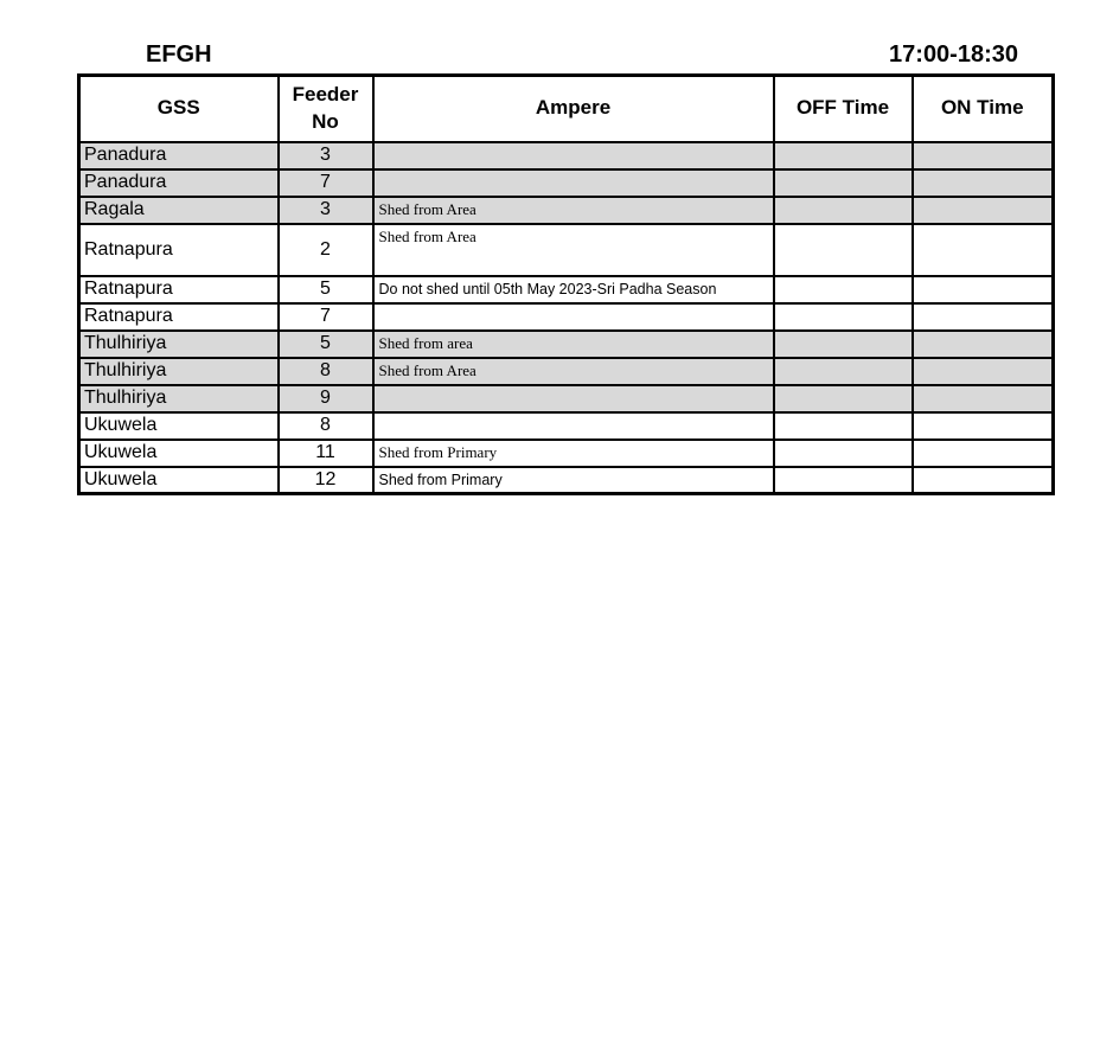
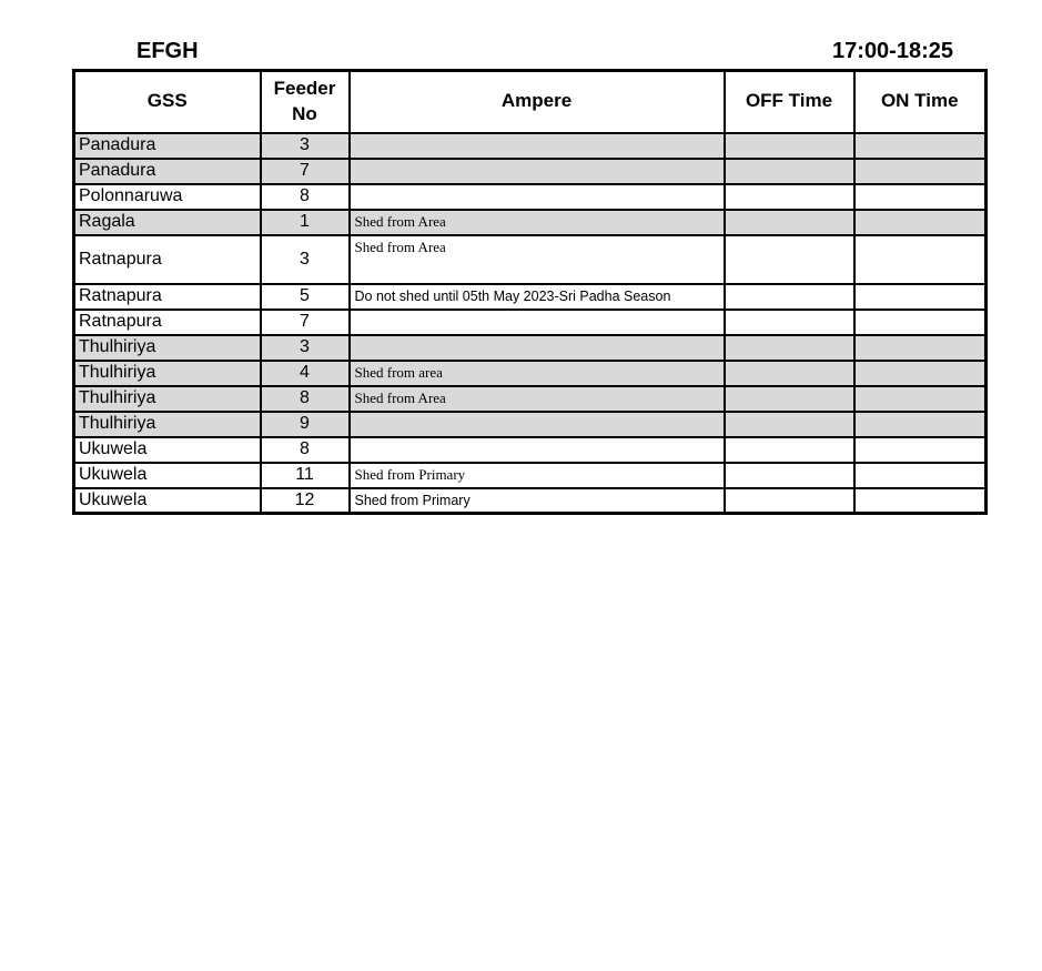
  EFGH
- 17:00-18:30
+ 17:00-18:25
  GSS	Feeder No	Ampere	OFF Time	ON Time
  Panadura	3
  Panadura	7
+ Polonnaruwa	8
- Ragala	3	Shed from Area
+ Ragala	1	Shed from Area
- Ratnapura	2	Shed from Area
+ Ratnapura	3	Shed from Area
  Ratnapura	5	Do not shed until 05th May 2023-Sri Padha Season
  Ratnapura	7
+ Thulhiriya	3
- Thulhiriya	5	Shed from area
+ Thulhiriya	4	Shed from area
  Thulhiriya	8	Shed from Area
  Thulhiriya	9
  Ukuwela	8
  Ukuwela	11	Shed from Primary
  Ukuwela	12	Shed from Primary
